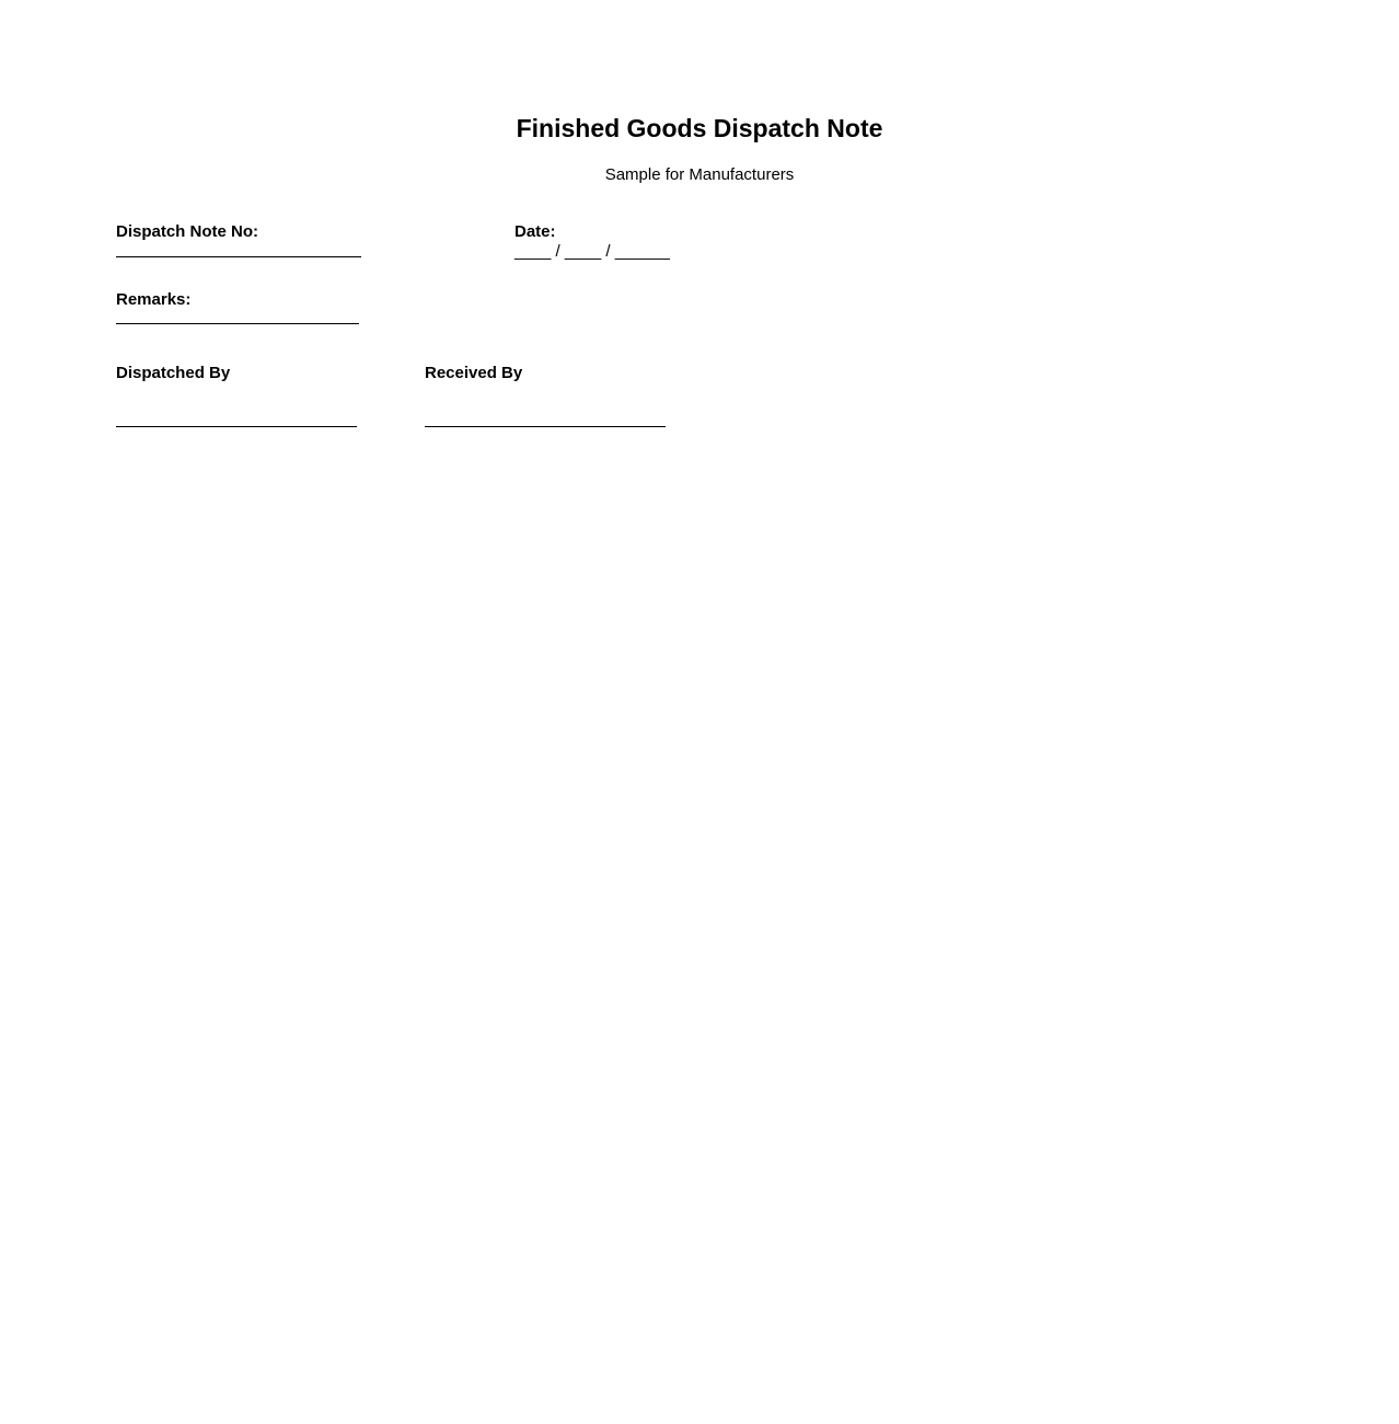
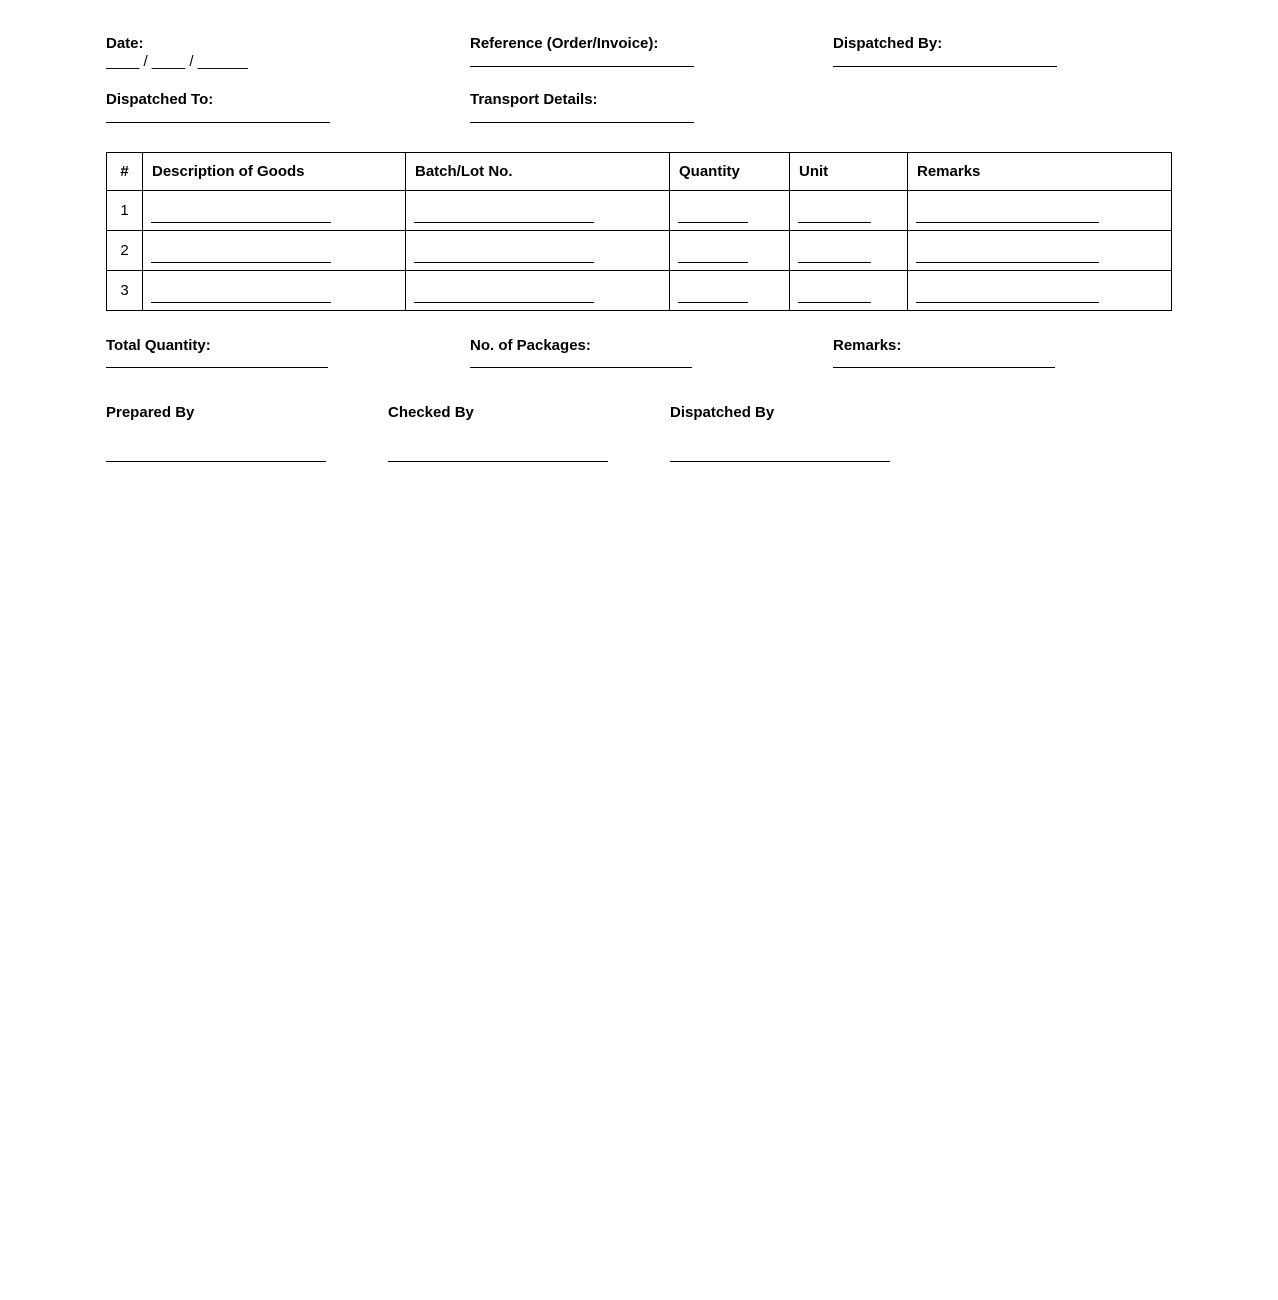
- Finished Goods Dispatch Note
- Sample for Manufacturers
- Dispatch Note No:
  Date:
  ____ / ____ / ______
+ Reference (Order/Invoice):
+ Dispatched By:
+ Dispatched To:
+ Transport Details:
+ #	Description of Goods	Batch/Lot No.	Quantity	Unit	Remarks
+ 1
+ 2
+ 3
+ Total Quantity:
+ No. of Packages:
  Remarks:
+ Prepared By
+ Checked By
  Dispatched By
- Received By
